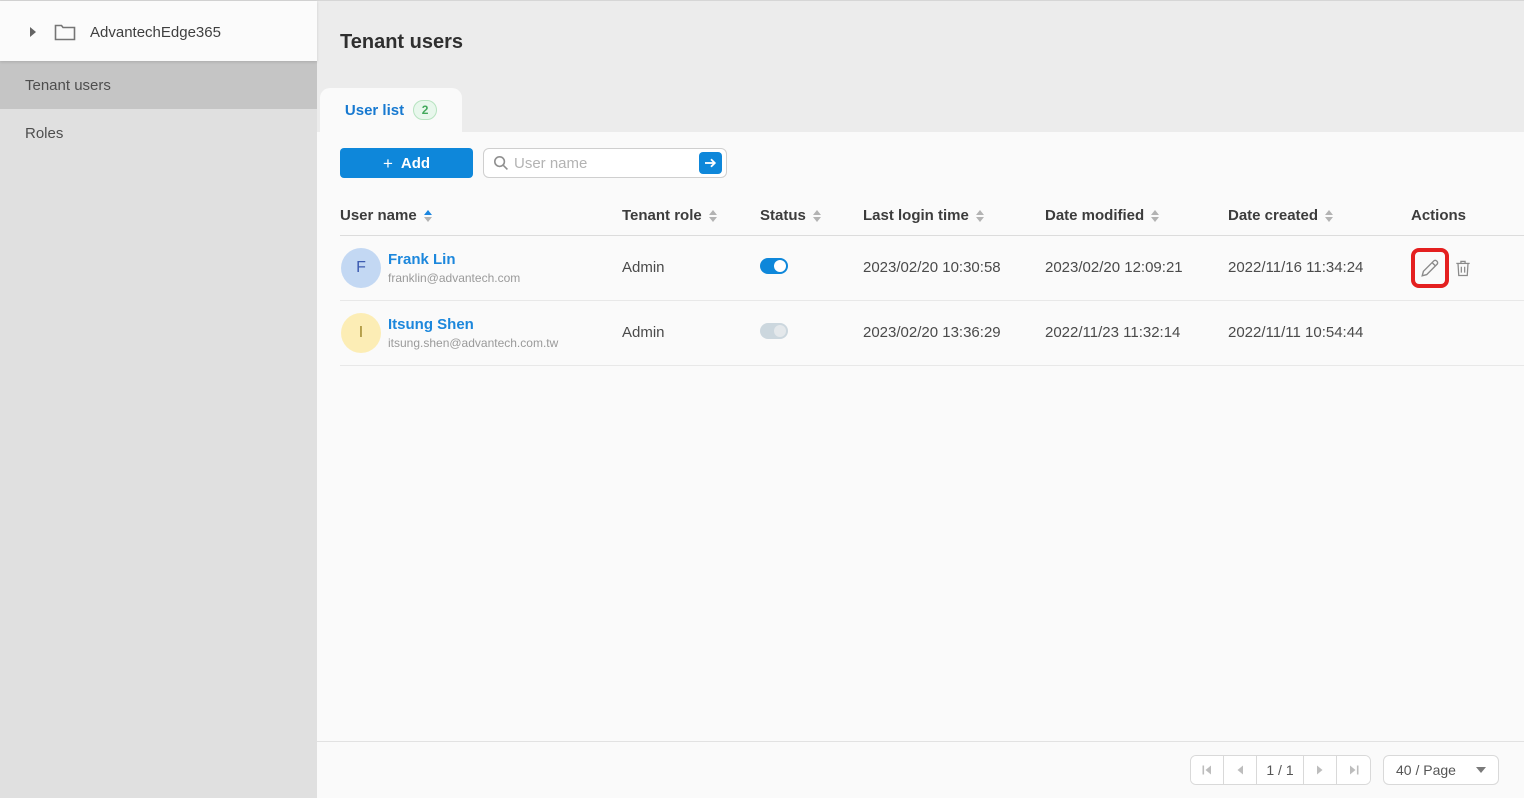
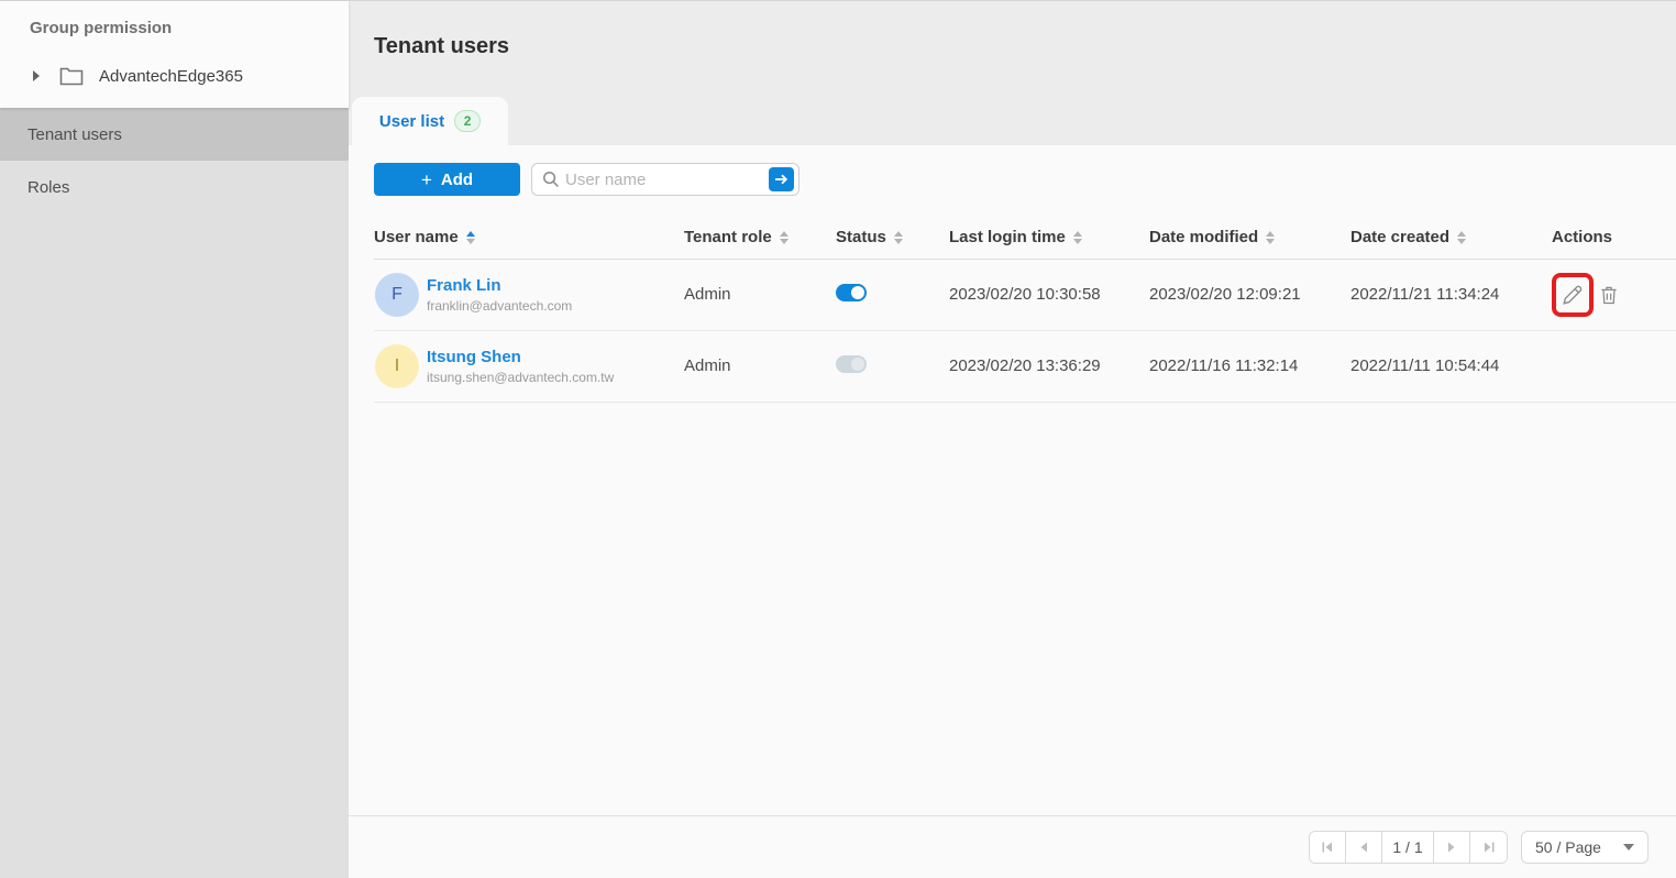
+ Group permission
  AdvantechEdge365
  Tenant users
  Roles
  Tenant users
  User list
  2
  +
  Add
  User name
  User name
  Tenant role
  Status
  Last login time
  Date modified
  Date created
  Actions
  F
  Frank Lin
  franklin@advantech.com
  Admin
  2023/02/20 10:30:58
  2023/02/20 12:09:21
- 2022/11/16 11:34:24
+ 2022/11/21 11:34:24
  I
  Itsung Shen
  itsung.shen@advantech.com.tw
  Admin
  2023/02/20 13:36:29
- 2022/11/23 11:32:14
+ 2022/11/16 11:32:14
  2022/11/11 10:54:44
  1 / 1
- 40 / Page
+ 50 / Page
